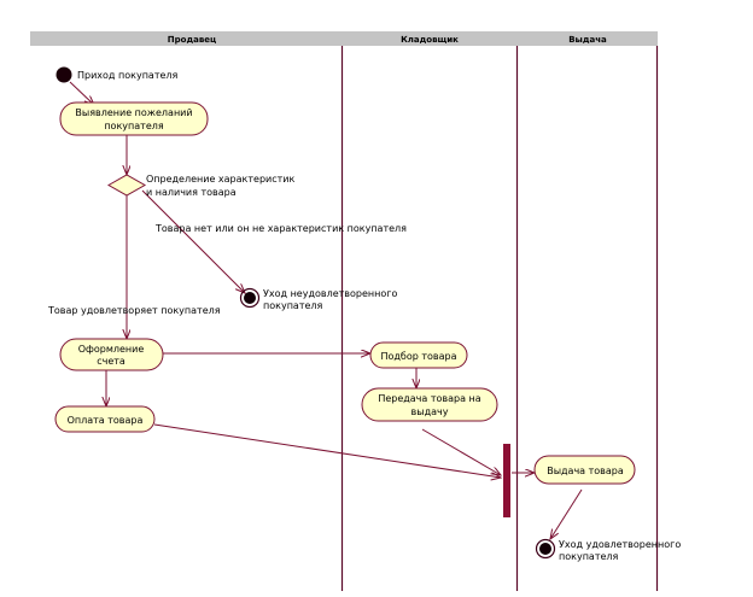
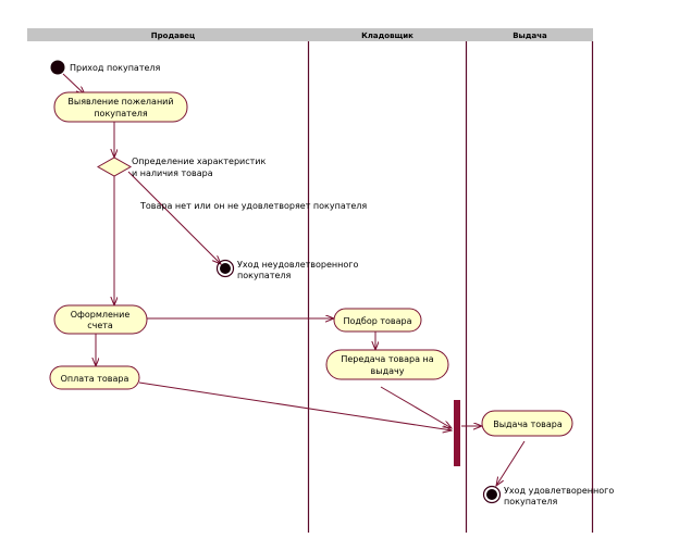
  Продавец
  Кладовщик
  Выдача
  Приход покупателя
  Выявление пожеланий
  покупателя
  Определение характеристик
  и наличия товара
- Товара нет или он не характеристик покупателя
+ Товара нет или он не удовлетворяет покупателя
  Уход неудовлетворенного
  покупателя
- Товар удовлетворяет покупателя
  Оформление
  счета
  Оплата товара
  Подбор товара
  Передача товара на
  выдачу
  Выдача товара
  Уход удовлетворенного
  покупателя
